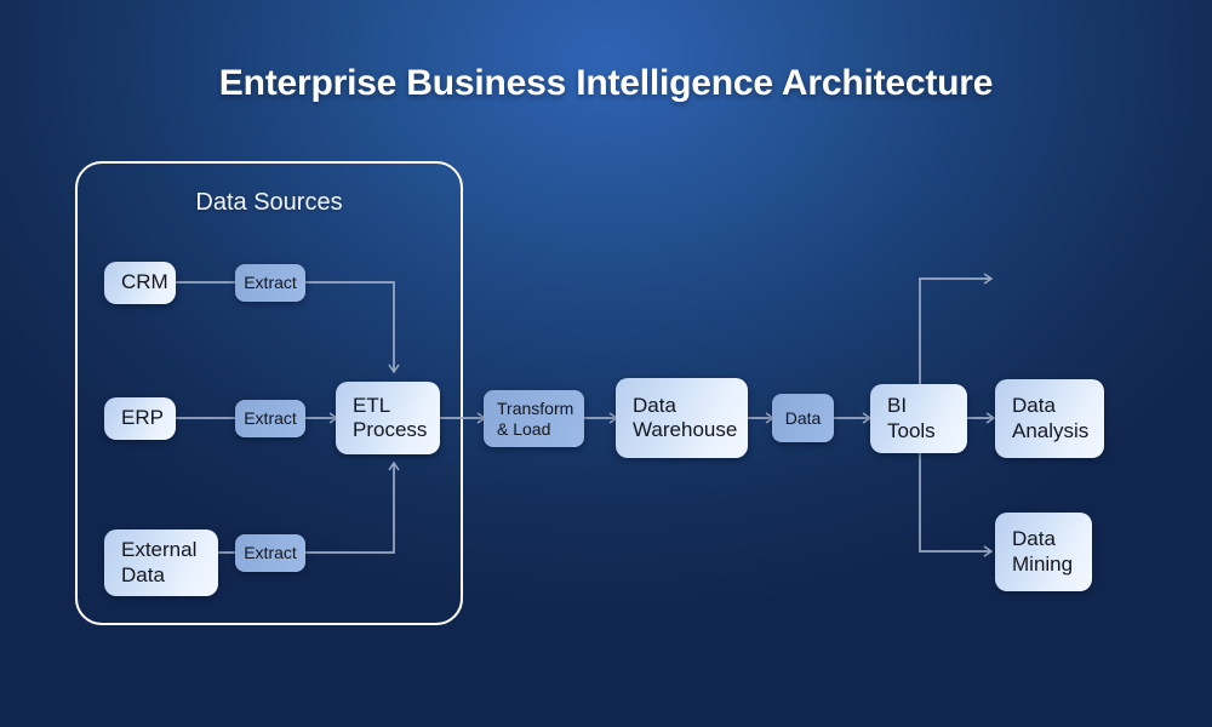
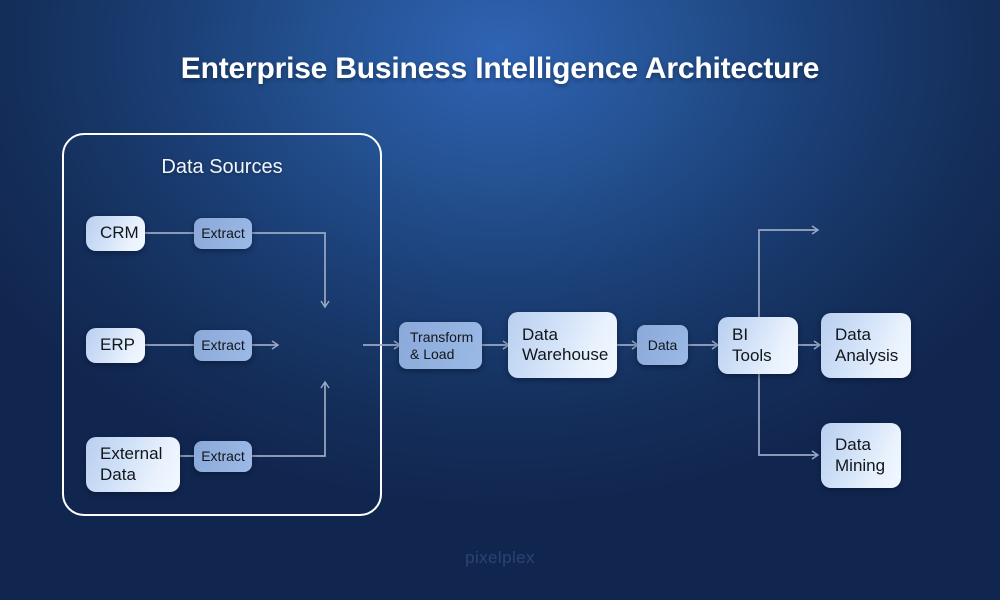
  Enterprise Business Intelligence Architecture
  Data Sources
  CRM
  ERP
  External
  Data
  Extract
  Extract
  Extract
- ETL
- Process
  Transform
  & Load
  Data
  Warehouse
  Data
  BI Tools
  Data
  Analysis
  Data
  Mining
+ pixelplex
